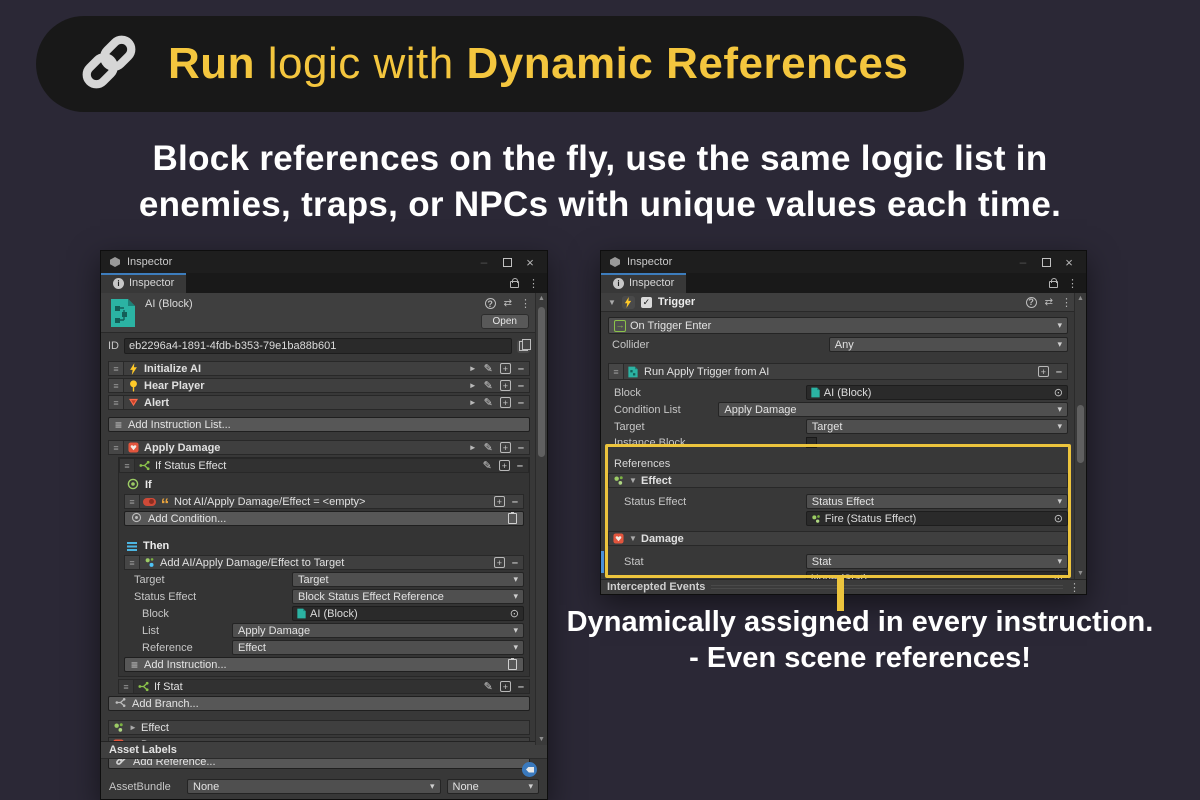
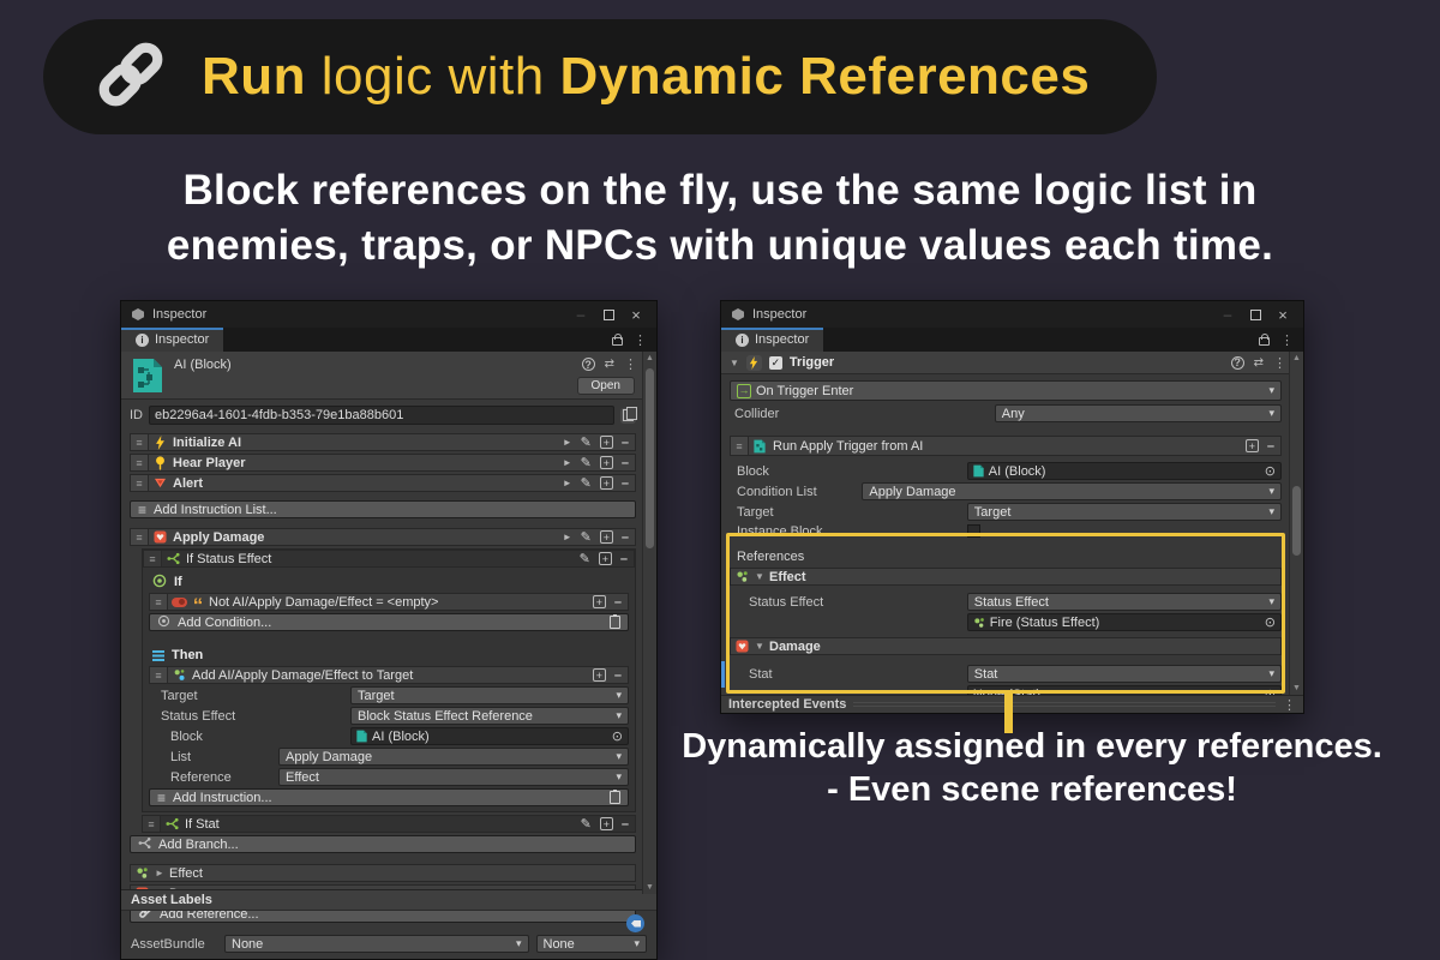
  Run logic with Dynamic References
  Block references on the fly, use the same logic list in
  enemies, traps, or NPCs with unique values each time.
  Inspector
  –
  Inspector
  AI (Block)
  Open
  ID
- eb2296a4-1891-4fdb-b353-79e1ba88b601
+ eb2296a4-1601-4fdb-b353-79e1ba88b601
  Initialize AI
  Hear Player
  Alert
  Add Instruction List...
  Apply Damage
  If Status Effect
  If
  Not AI/Apply Damage/Effect = <empty>
  Add Condition...
  Then
  Add AI/Apply Damage/Effect to Target
  Target
  Target
  Status Effect
  Block Status Effect Reference
  Block
  AI (Block)
  List
  Apply Damage
  Reference
  Effect
  Add Instruction...
  If Stat
  Add Branch...
  Effect
  Add Reference...
  Asset Labels
  AssetBundle
  None
  None
  Inspector
  –
  Inspector
  Trigger
  On Trigger Enter
  Collider
  Any
  Run Apply Trigger from AI
  Block
  AI (Block)
  Condition List
  Apply Damage
  Target
  Target
  Instance Block
  References
  Effect
  Status Effect
  Status Effect
  Fire (Status Effect)
  Damage
  Stat
  Stat
  Intercepted Events
- Dynamically assigned in every instruction.
+ Dynamically assigned in every references.
  - Even scene references!
